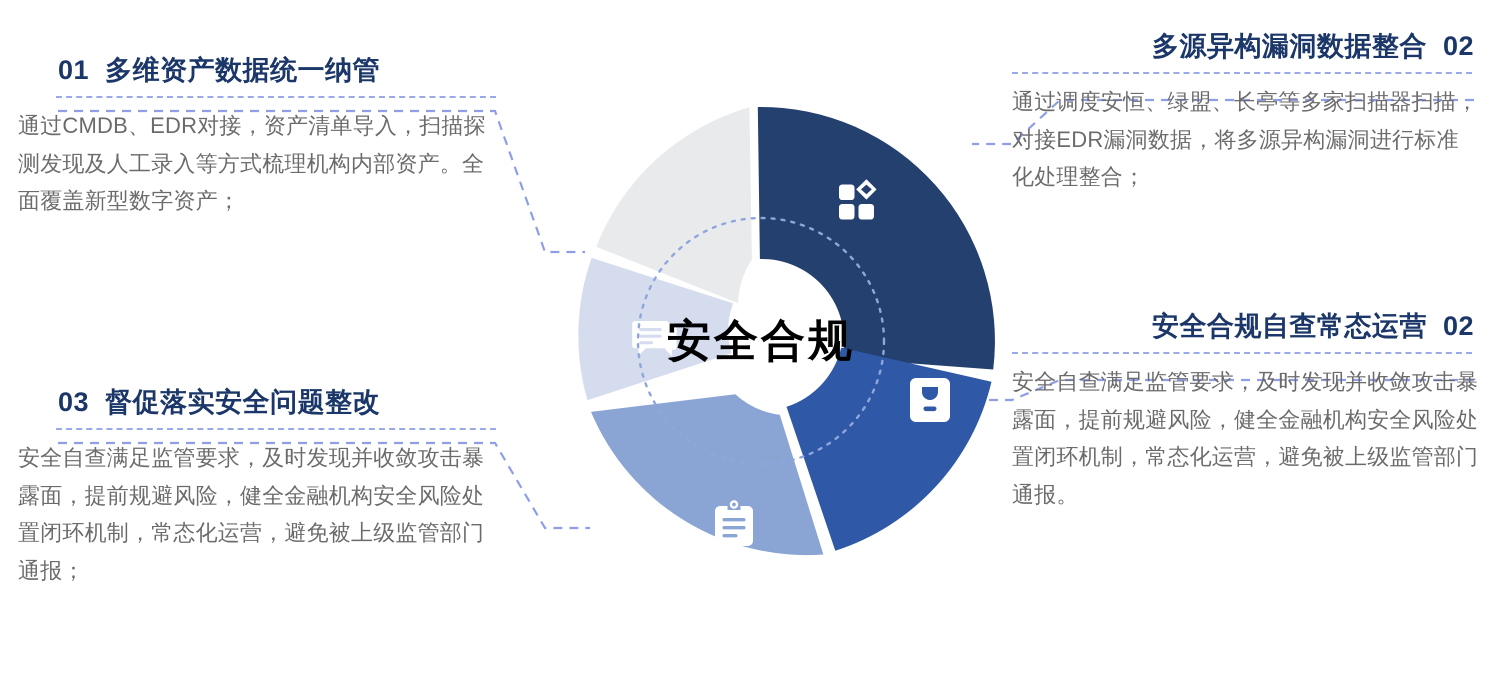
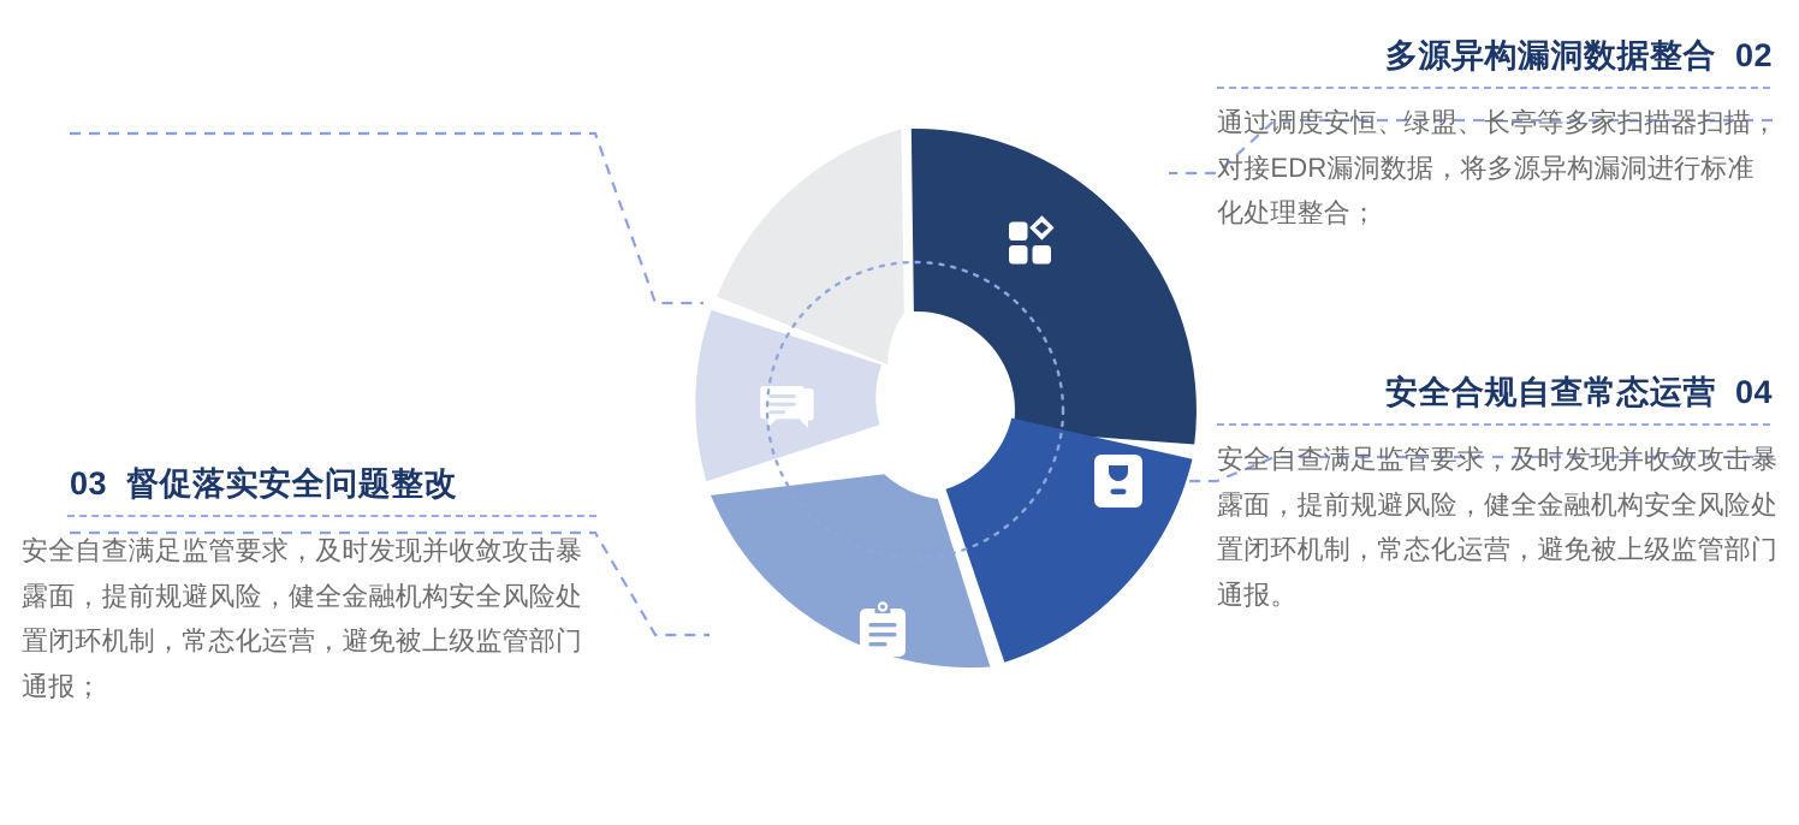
- 安全合规
- 01 多维资产数据统一纳管
- 通过CMDB、EDR对接，资产清单导入，扫描探测发现及人工录入等方式梳理机构内部资产。全面覆盖新型数字资产；
  多源异构漏洞数据整合 02
  通过调度安恒、绿盟、长亭等多家扫描器扫描，对接EDR漏洞数据，将多源异构漏洞进行标准化处理整合；
  03 督促落实安全问题整改
  安全自查满足监管要求，及时发现并收敛攻击暴露面，提前规避风险，健全金融机构安全风险处置闭环机制，常态化运营，避免被上级监管部门通报；
- 安全合规自查常态运营 02
+ 安全合规自查常态运营 04
  安全自查满足监管要求，及时发现并收敛攻击暴露面，提前规避风险，健全金融机构安全风险处置闭环机制，常态化运营，避免被上级监管部门通报。
